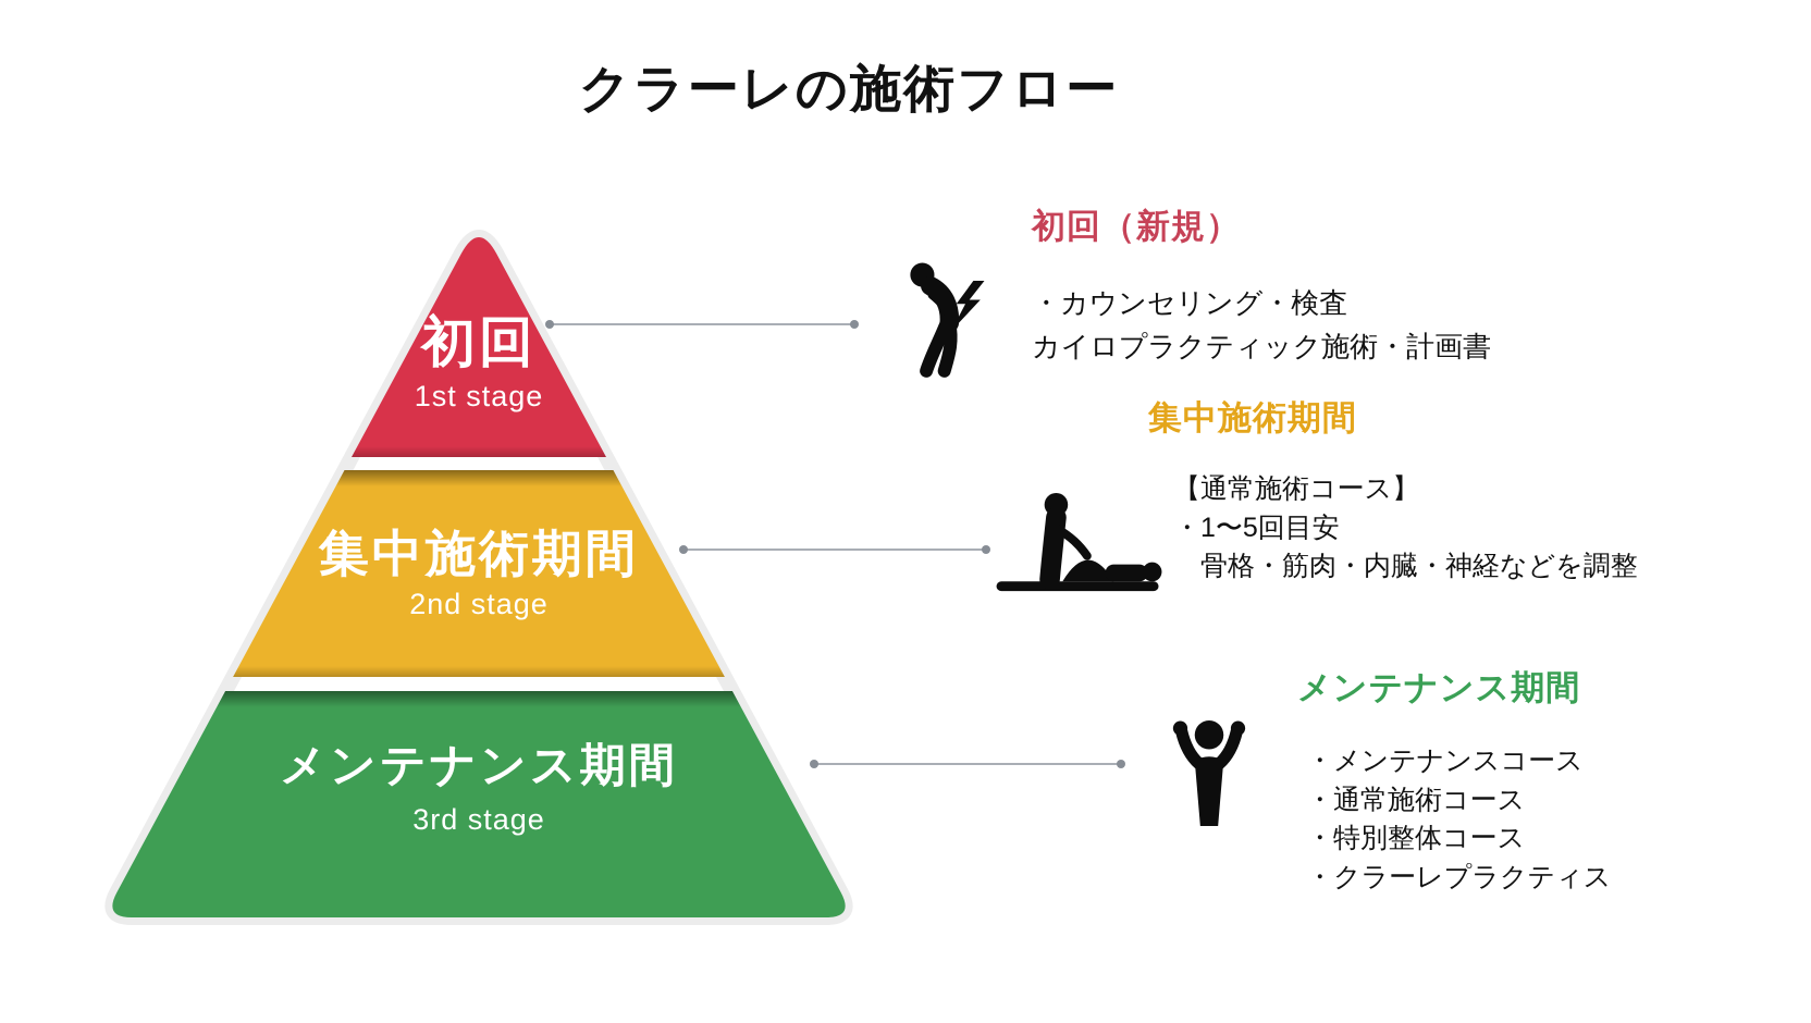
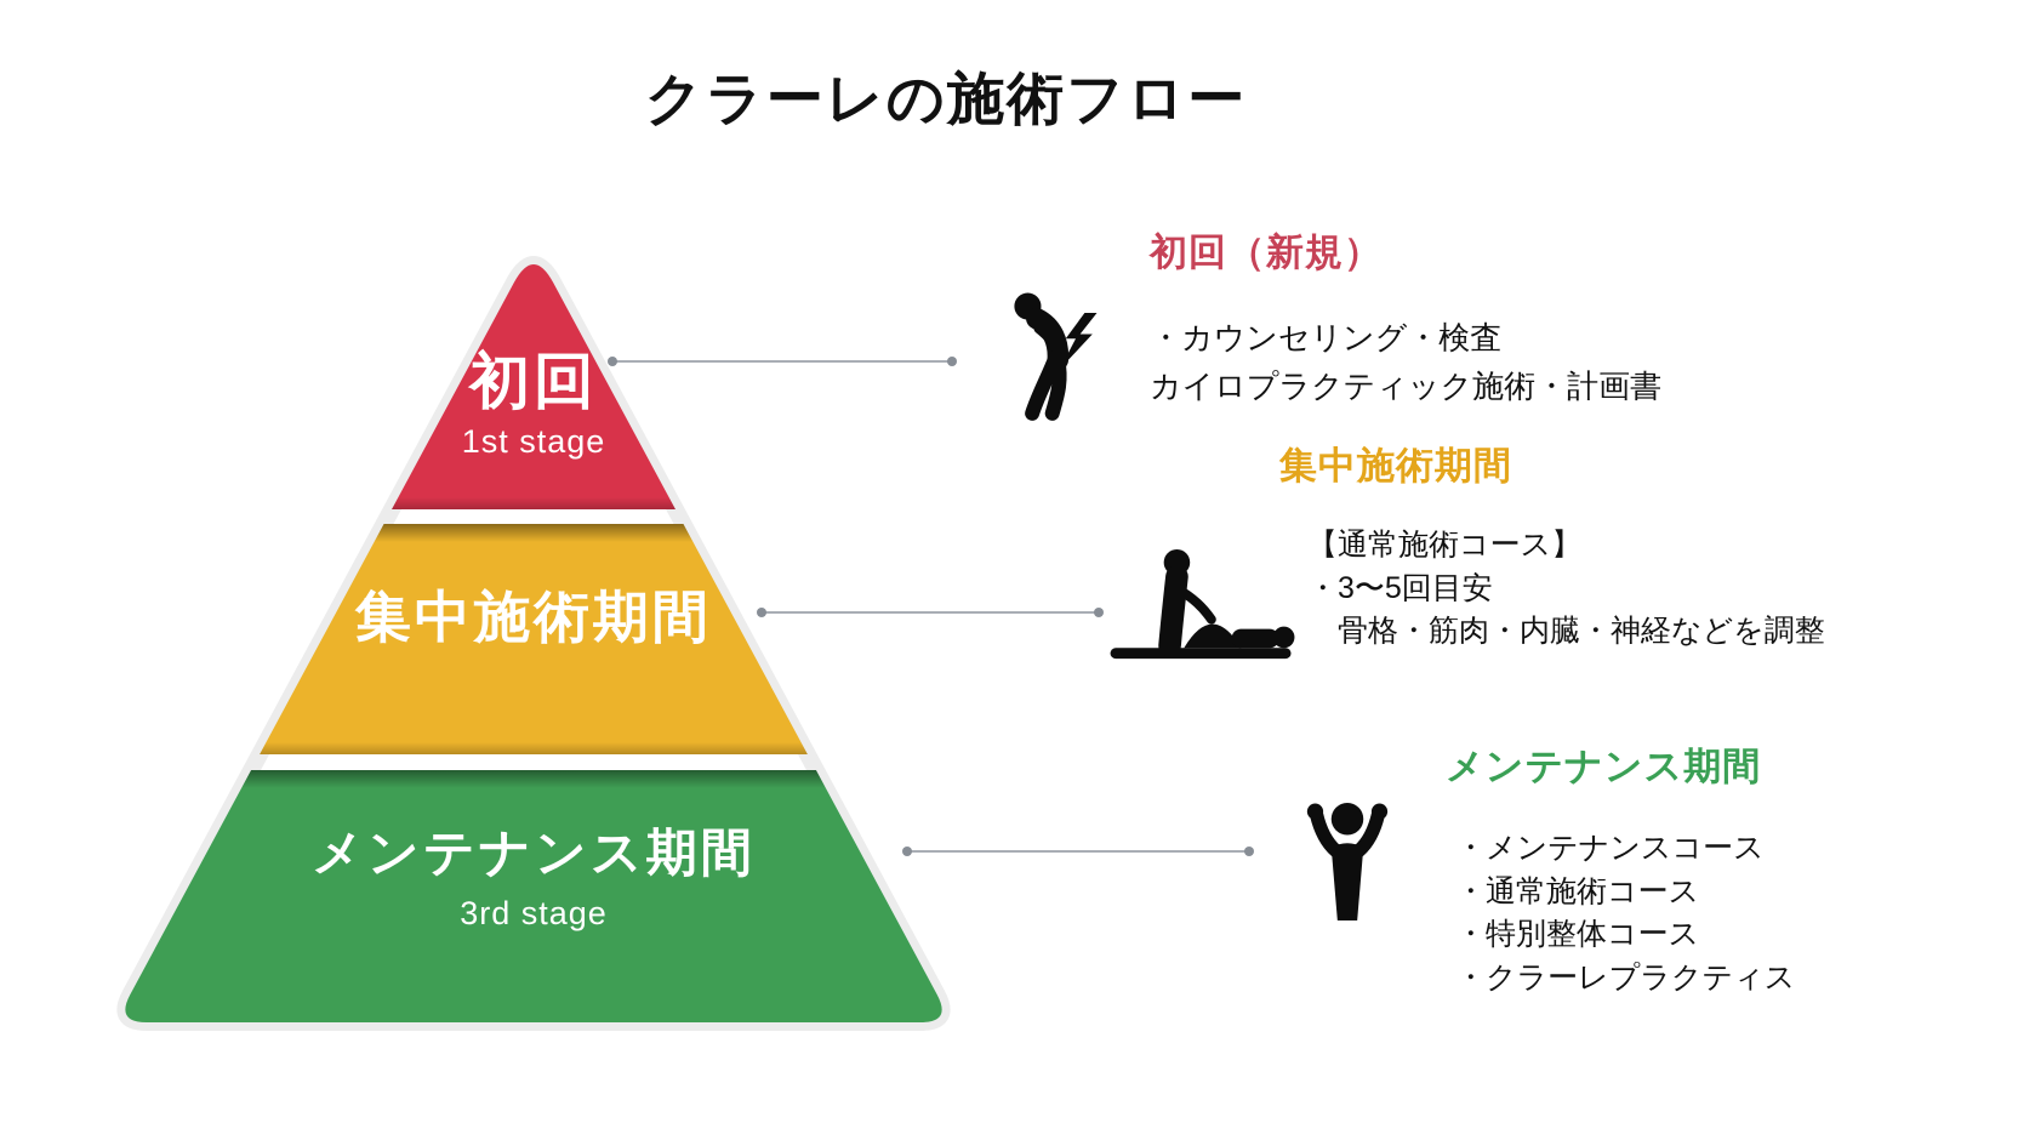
  クラーレの施術フロー
  初回
  1st stage
  集中施術期間
- 2nd stage
  メンテナンス期間
  3rd stage
  初回（新規）
  ・カウンセリング・検査
  カイロプラクティック施術・計画書
  集中施術期間
  【通常施術コース】
- ・1〜5回目安
+ ・3〜5回目安
  骨格・筋肉・内臓・神経などを調整
  メンテナンス期間
  ・メンテナンスコース
  ・通常施術コース
  ・特別整体コース
  ・クラーレプラクティス
